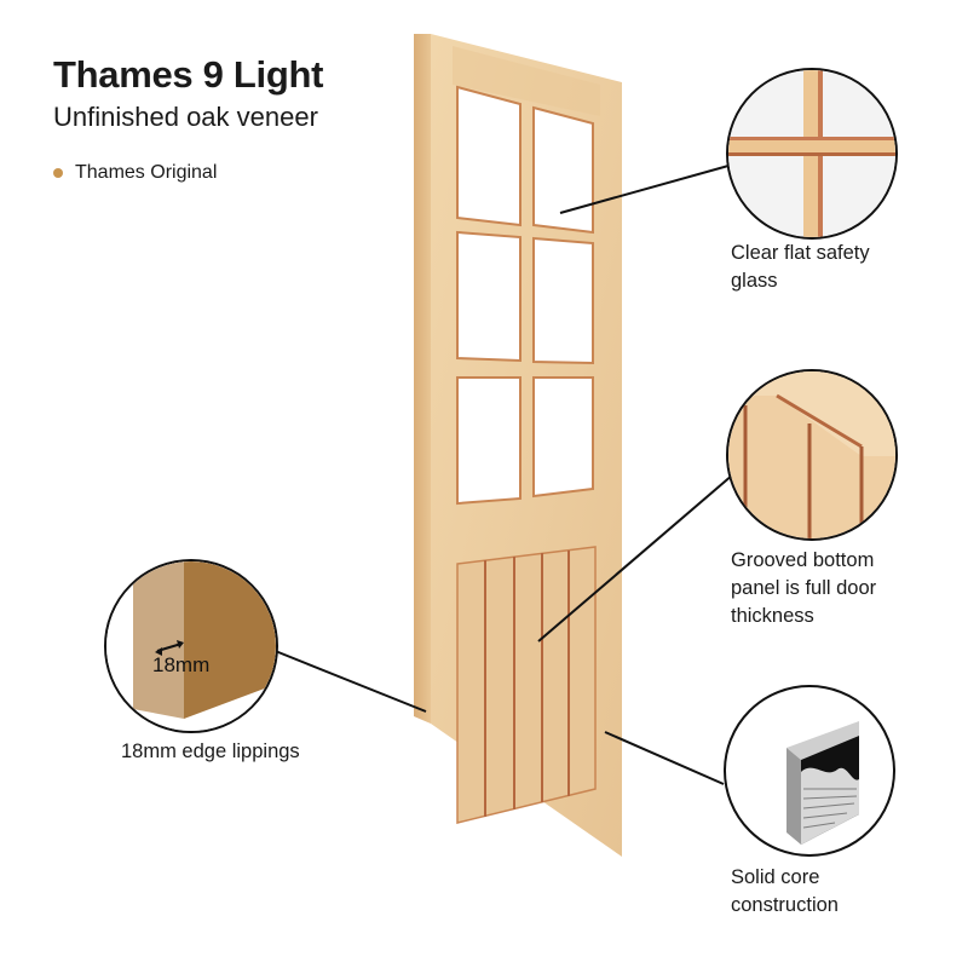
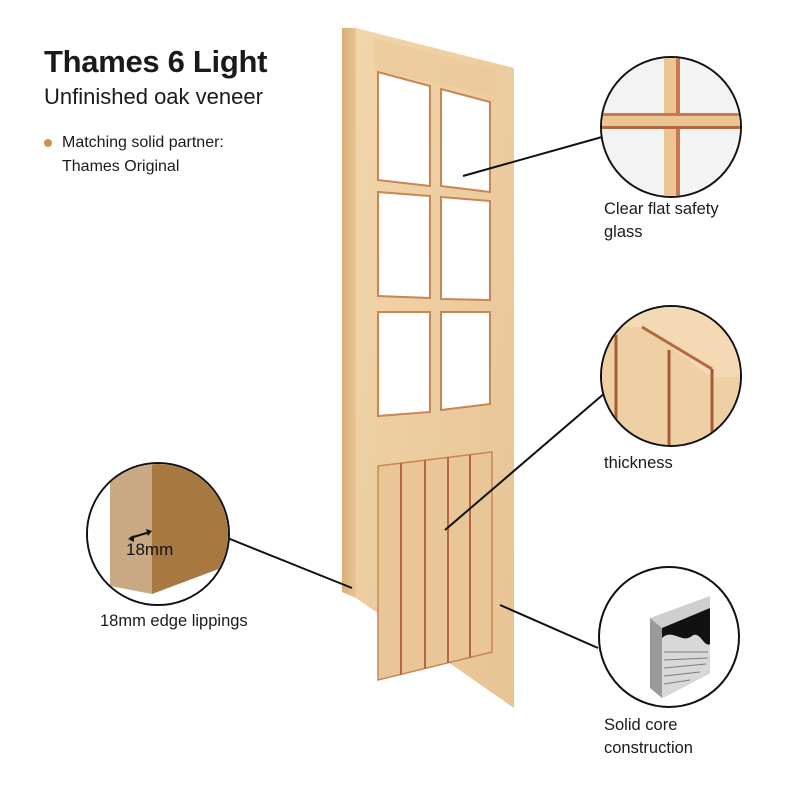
- Thames 9 Light
+ Thames 6 Light
  Unfinished oak veneer
+ Matching solid partner:
  Thames Original
  Clear flat safety
  glass
- Grooved bottom
- panel is full door
  thickness
  Solid core
  construction
  18mm
  18mm edge lippings
